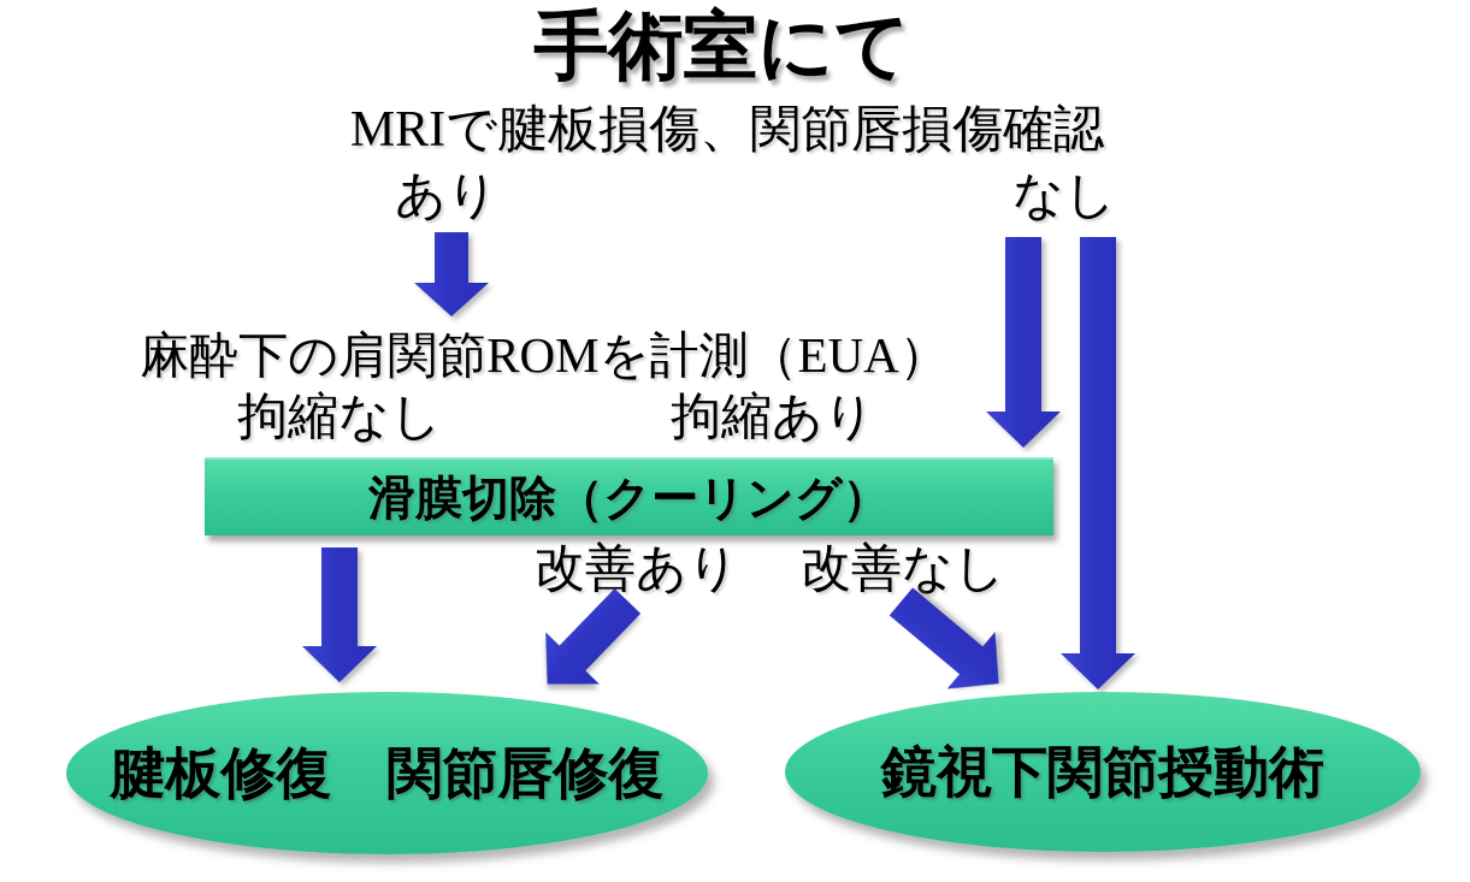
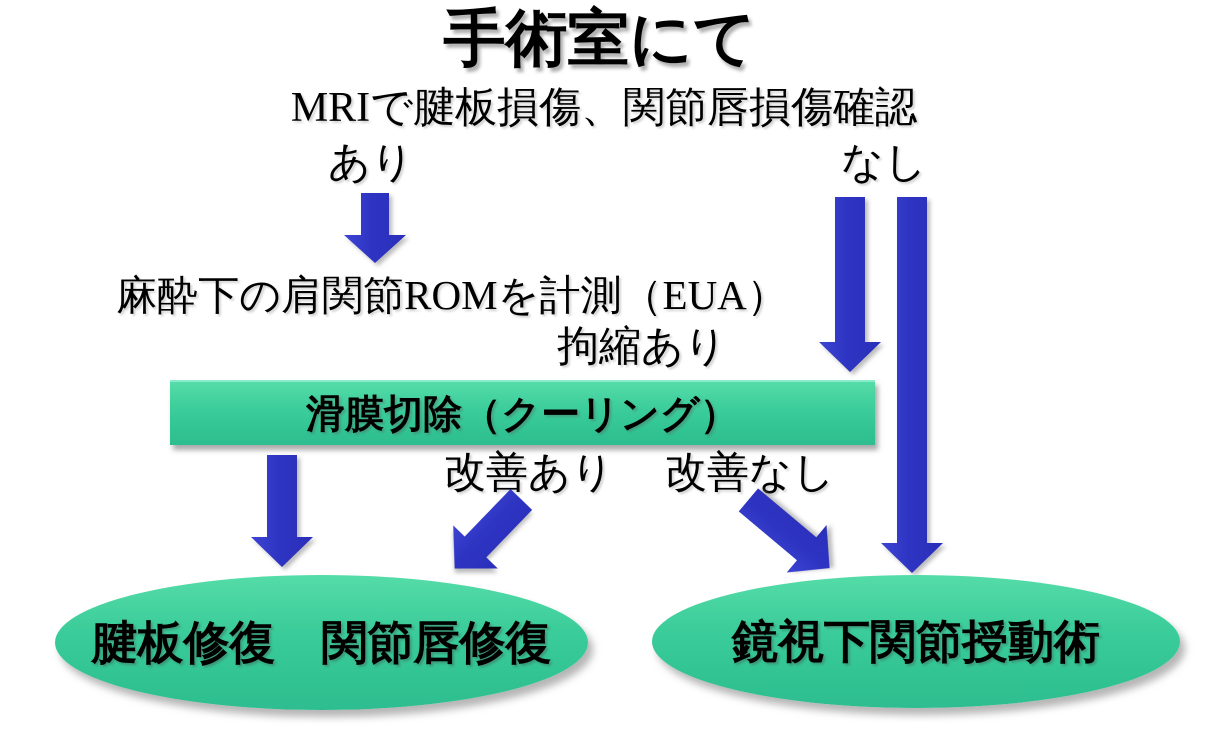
  手術室にて
  MRIで腱板損傷、関節唇損傷確認
  あり
  なし
  麻酔下の肩関節ROMを計測（EUA）
- 拘縮なし
  拘縮あり
  滑膜切除（クーリング）
  改善あり
  改善なし
  腱板修復 関節唇修復
  鏡視下関節授動術
